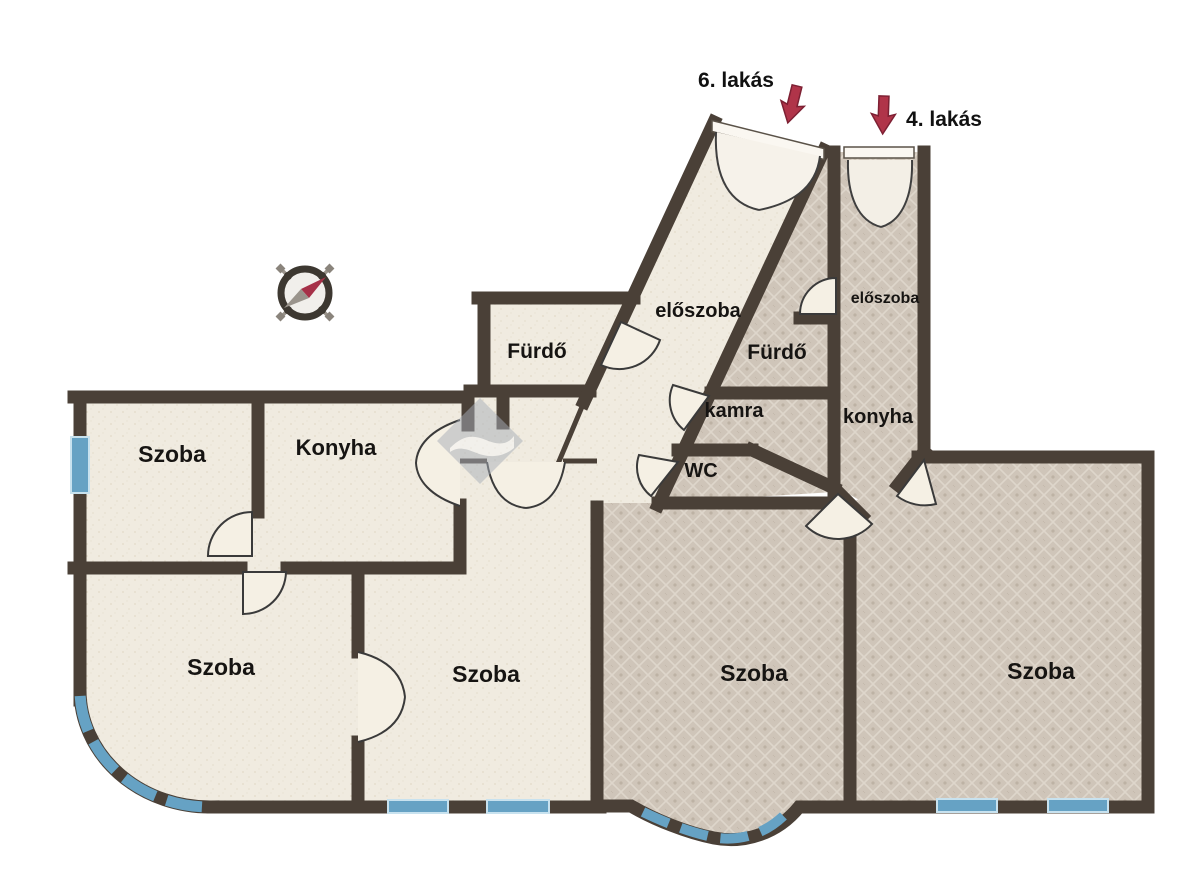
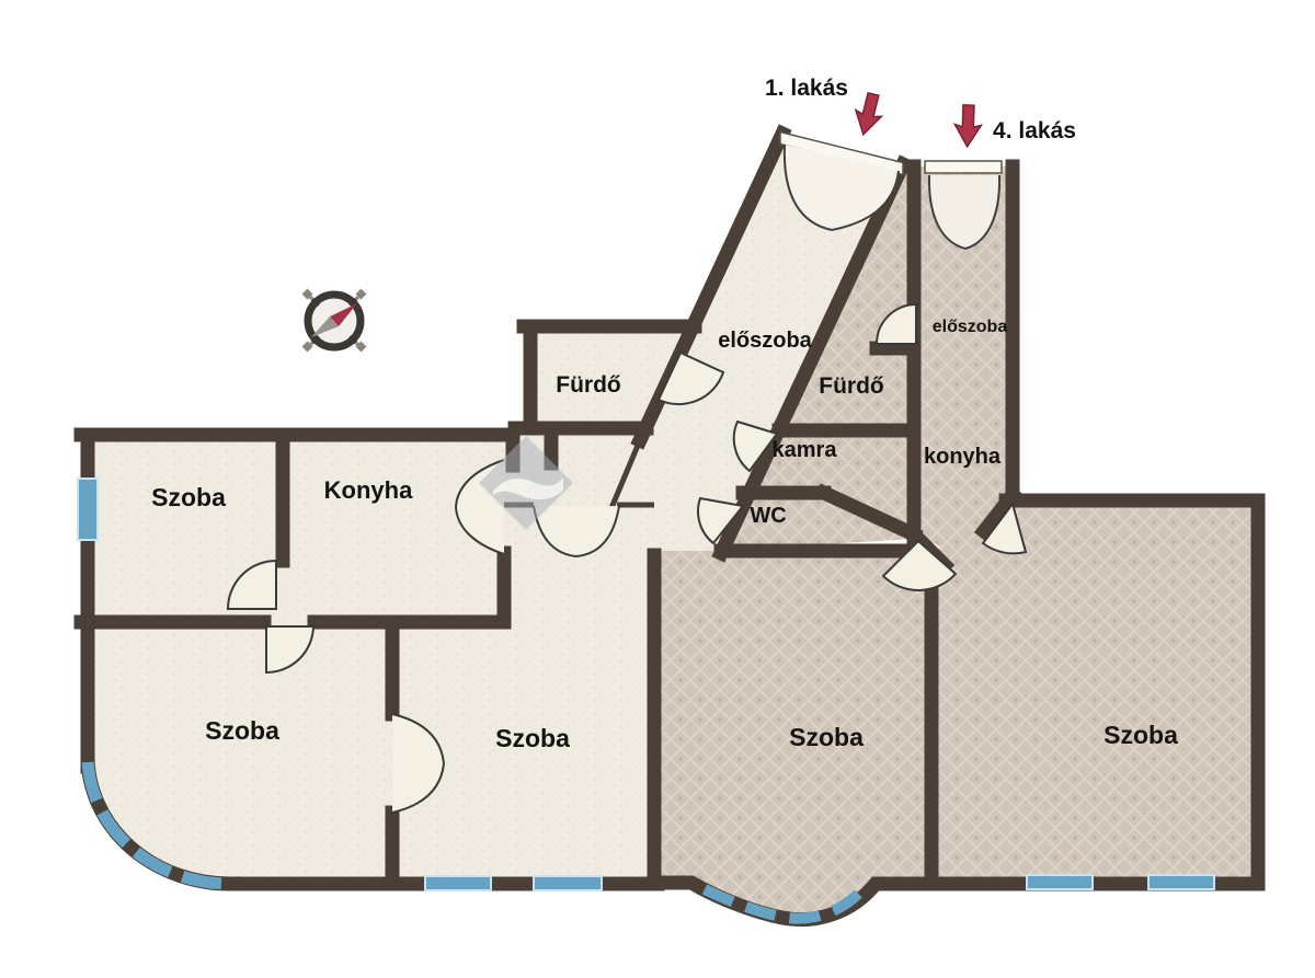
- 6. lakás
+ 1. lakás
  4. lakás
  Szoba
  Konyha
  Fürdő
  előszoba
  Szoba
  Szoba
  előszoba
  Fürdő
  kamra
  WC
  konyha
  Szoba
  Szoba
